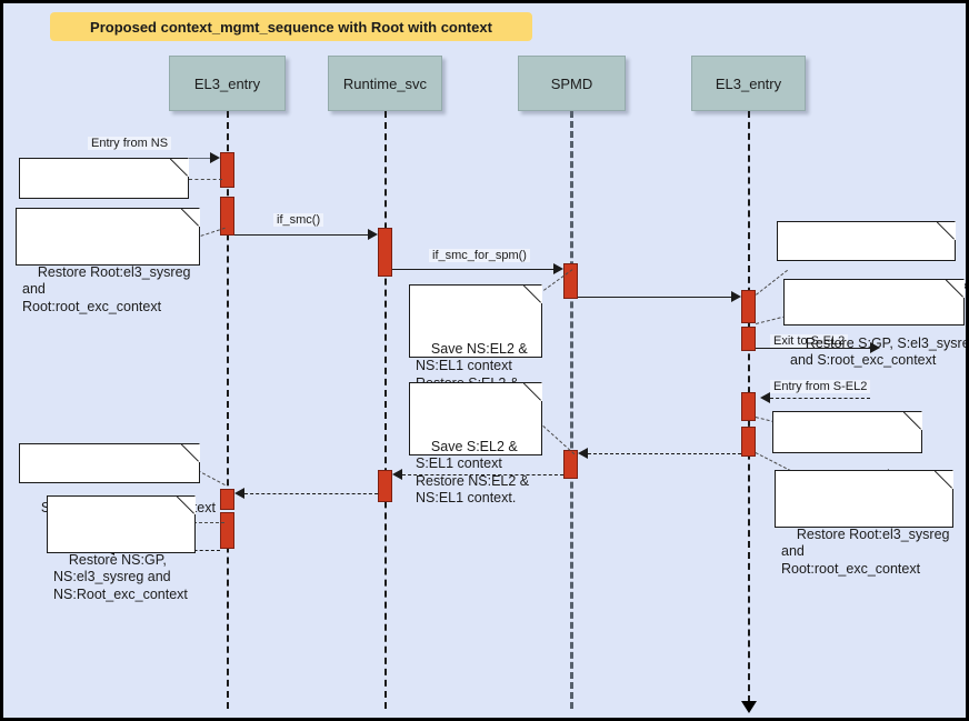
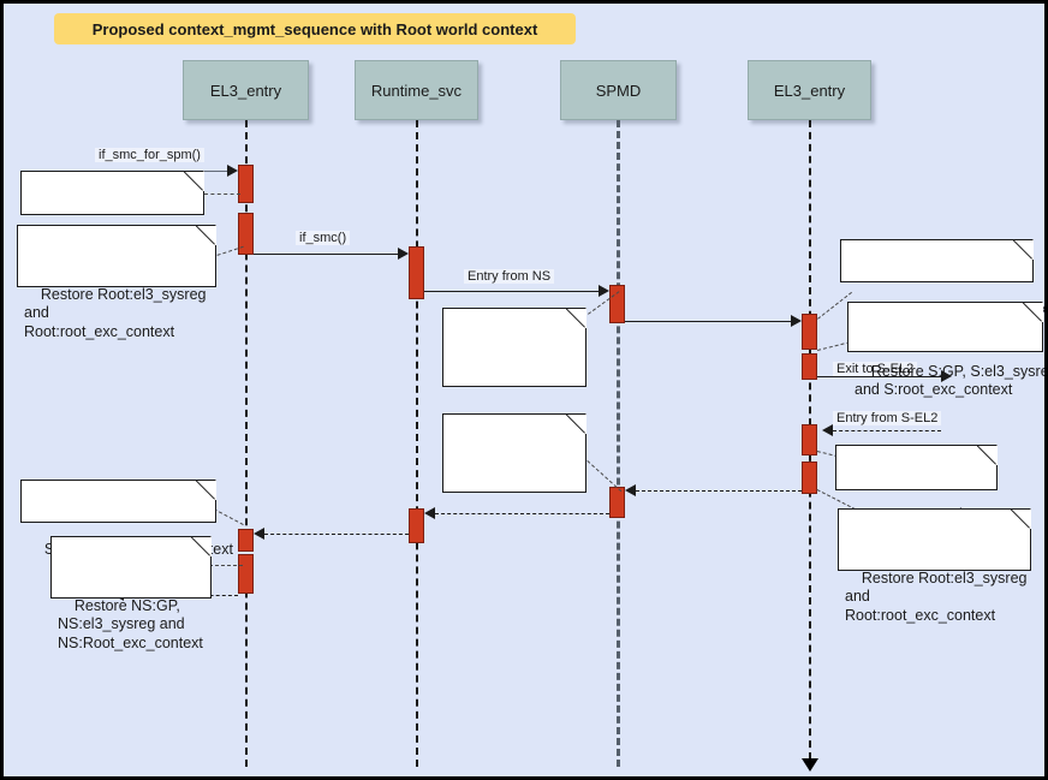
- Proposed context_mgmt_sequence with Root with context
+ Proposed context_mgmt_sequence with Root world context
  EL3_entry
  Runtime_svc
  SPMD
  EL3_entry
- Entry from NS
+ if_smc_for_spm()
  if_smc()
- if_smc_for_spm()
+ Entry from NS
  Entry from S-EL2
  Restore Root:el3_sysreg
  and
  Root:root_exc_context
- Save NS:EL2 &
- NS:EL1 context
- Save S:EL2 &
- S:EL1 context
- Restore NS:EL2 &
- NS:EL1 context.
  Restore S:GP, S:el3_sysr
  and S:root_exc_context
  Restore Root:el3_sysreg
  and
  Root:root_exc_context
  Restore NS:GP,
  NS:el3_sysreg and
  NS:Root_exc_context
